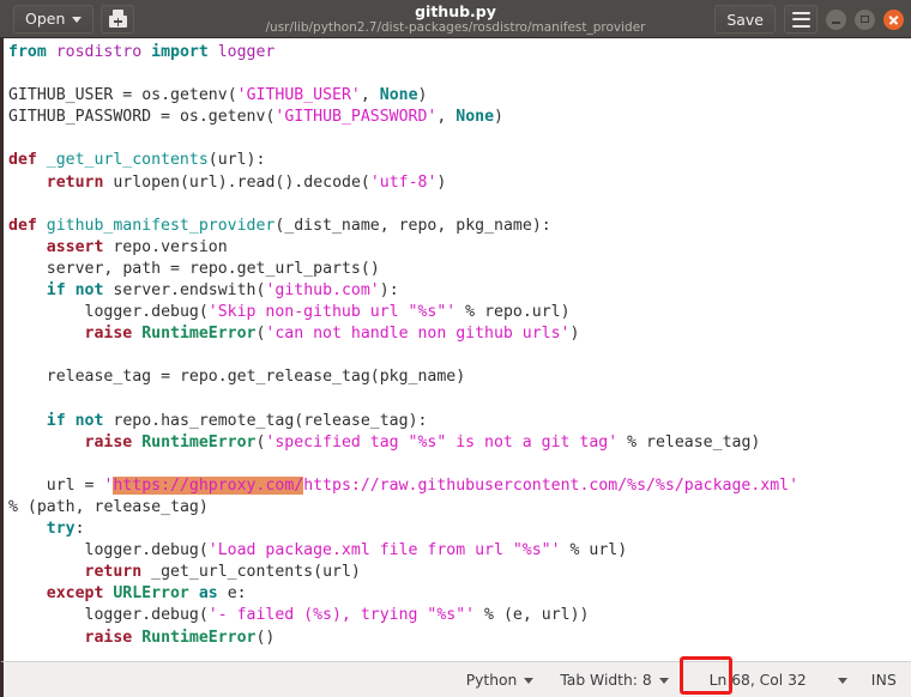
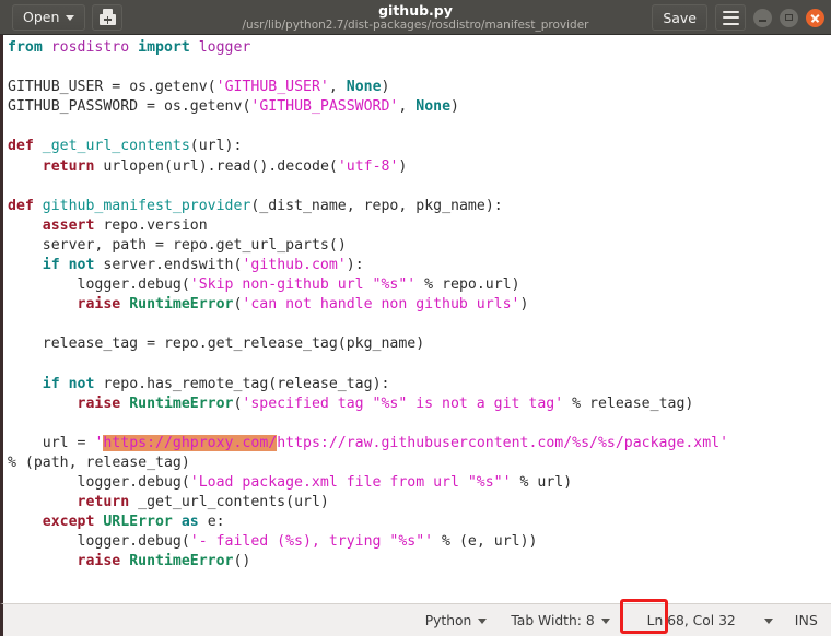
  github.py
  /usr/lib/python2.7/dist-packages/rosdistro/manifest_provider
  Open
  Save
  from rosdistro import logger
  GITHUB_USER = os.getenv('GITHUB_USER', None)
  GITHUB_PASSWORD = os.getenv('GITHUB_PASSWORD', None)
  def _get_url_contents(url):
  return urlopen(url).read().decode('utf-8')
  def github_manifest_provider(_dist_name, repo, pkg_name):
  assert repo.version
  server, path = repo.get_url_parts()
  if not server.endswith('github.com'):
  logger.debug('Skip non-github url "%s"' % repo.url)
  raise RuntimeError('can not handle non github urls')
  release_tag = repo.get_release_tag(pkg_name)
  if not repo.has_remote_tag(release_tag):
  raise RuntimeError('specified tag "%s" is not a git tag' % release_tag)
  url = 'https://ghproxy.com/https://raw.githubusercontent.com/%s/%s/package.xml'
  % (path, release_tag)
- try:
  logger.debug('Load package.xml file from url "%s"' % url)
  return _get_url_contents(url)
  except URLError as e:
  logger.debug('- failed (%s), trying "%s"' % (e, url))
  raise RuntimeError()
  Python
  Tab Width: 8
  Ln 68, Col 32
  INS
